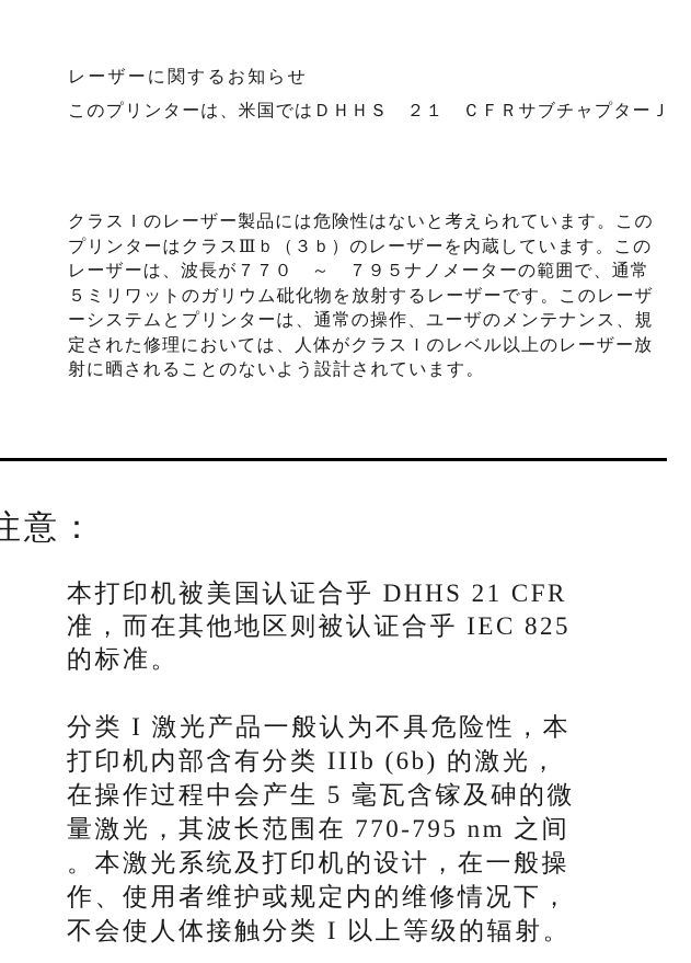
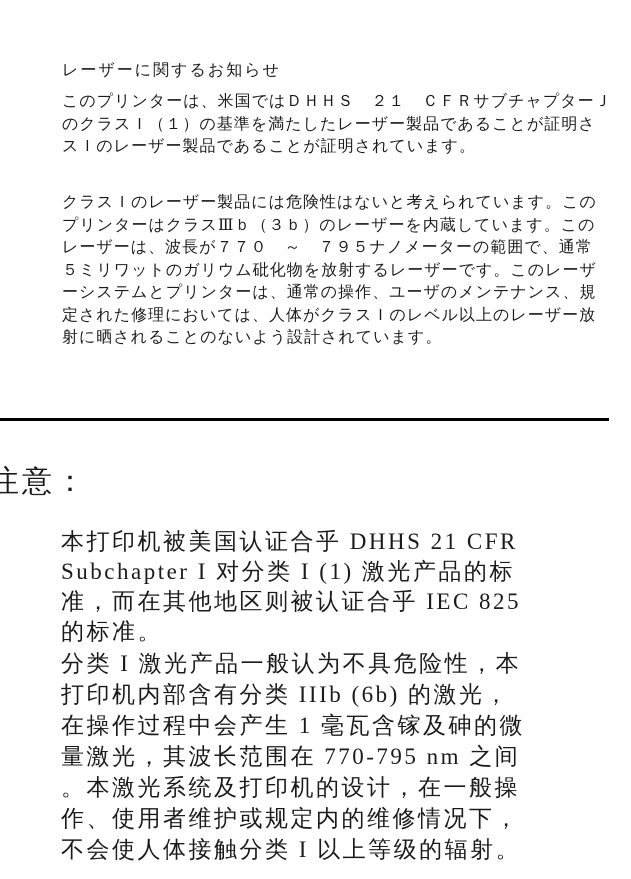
  レーザーに関するお知らせ
  このプリンターは、米国ではＤＨＨＳ ２１ ＣＦＲサブチャプターＪ
+ のクラスＩ（１）の基準を満たしたレーザー製品であることが証明さ
+ スＩのレーザー製品であることが証明されています。
  クラスＩのレーザー製品には危険性はないと考えられています。この
  プリンターはクラスⅢｂ（３ｂ）のレーザーを内蔵しています。この
  レーザーは、波長が７７０ ～ ７９５ナノメーターの範囲で、通常
  ５ミリワットのガリウム砒化物を放射するレーザーです。このレーザ
  ーシステムとプリンターは、通常の操作、ユーザのメンテナンス、規
  定された修理においては、人体がクラスＩのレベル以上のレーザー放
  射に晒されることのないよう設計されています。
  注意：
  本打印机被美国认证合乎 DHHS 21 CFR
+ Subchapter I 对分类 I (1) 激光产品的标
  准，而在其他地区则被认证合乎 IEC 825
  的标准。
  分类 I 激光产品一般认为不具危险性，本
  打印机内部含有分类 IIIb (6b) 的激光，
- 在操作过程中会产生 5 毫瓦含镓及砷的微
+ 在操作过程中会产生 1 毫瓦含镓及砷的微
  量激光，其波长范围在 770-795 nm 之间
  。本激光系统及打印机的设计，在一般操
  作、使用者维护或规定内的维修情况下，
  不会使人体接触分类 I 以上等级的辐射。
